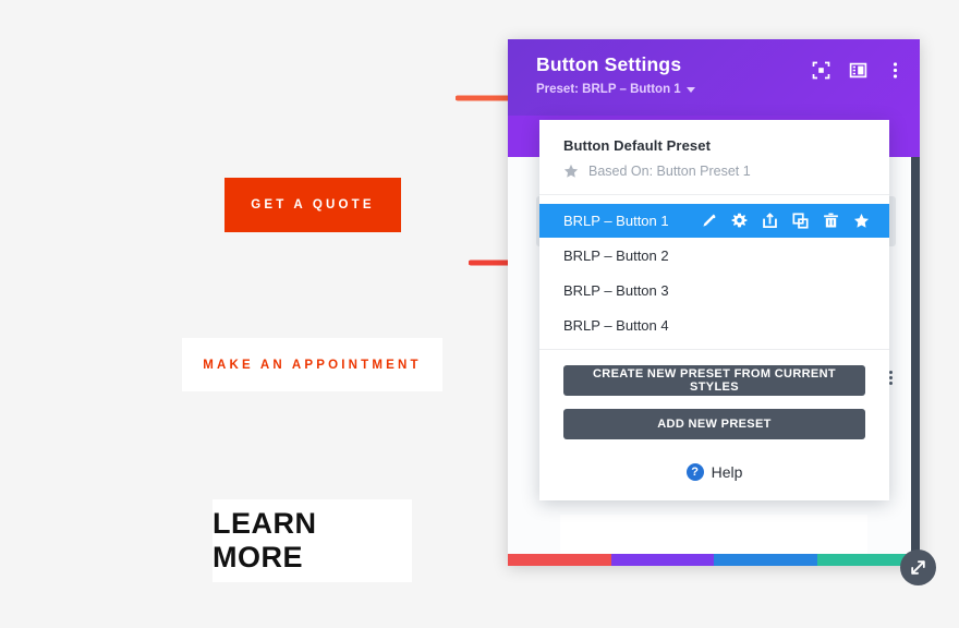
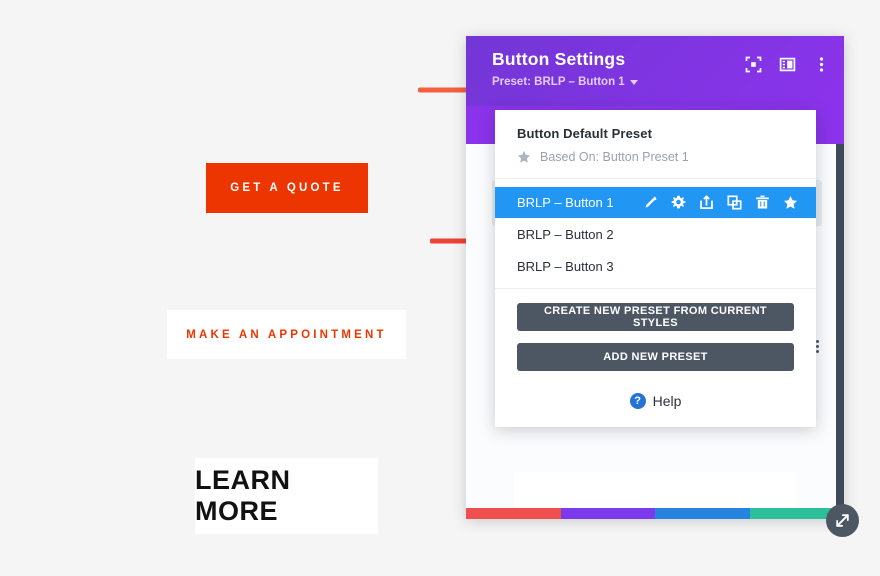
  GET A QUOTE
  MAKE AN APPOINTMENT
  LEARN MORE
  Button Settings
  Preset: BRLP – Button 1
  Button Default Preset
  Based On: Button Preset 1
  BRLP – Button 1
  BRLP – Button 2
  BRLP – Button 3
- BRLP – Button 4
  CREATE NEW PRESET FROM CURRENT STYLES
  ADD NEW PRESET
  ?
  Help
